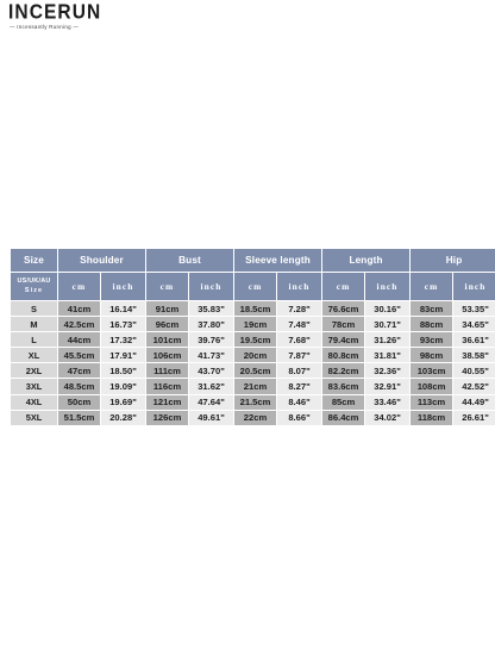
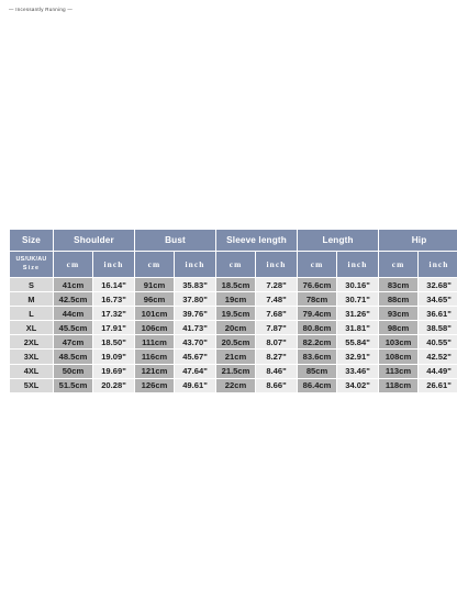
- INCERUN
  Size	Shoulder	Bust	Sleeve length	Length	Hip
  	cm	inch	cm	inch	cm	inch	cm	inch	cm	inch
- S	41cm	16.14"	91cm	35.83"	18.5cm	7.28"	76.6cm	30.16"	83cm	53.35"
+ S	41cm	16.14"	91cm	35.83"	18.5cm	7.28"	76.6cm	30.16"	83cm	32.68"
  M	42.5cm	16.73"	96cm	37.80"	19cm	7.48"	78cm	30.71"	88cm	34.65"
  L	44cm	17.32"	101cm	39.76"	19.5cm	7.68"	79.4cm	31.26"	93cm	36.61"
  XL	45.5cm	17.91"	106cm	41.73"	20cm	7.87"	80.8cm	31.81"	98cm	38.58"
- 2XL	47cm	18.50"	111cm	43.70"	20.5cm	8.07"	82.2cm	32.36"	103cm	40.55"
+ 2XL	47cm	18.50"	111cm	43.70"	20.5cm	8.07"	82.2cm	55.84"	103cm	40.55"
- 3XL	48.5cm	19.09"	116cm	31.62"	21cm	8.27"	83.6cm	32.91"	108cm	42.52"
+ 3XL	48.5cm	19.09"	116cm	45.67"	21cm	8.27"	83.6cm	32.91"	108cm	42.52"
  4XL	50cm	19.69"	121cm	47.64"	21.5cm	8.46"	85cm	33.46"	113cm	44.49"
  5XL	51.5cm	20.28"	126cm	49.61"	22cm	8.66"	86.4cm	34.02"	118cm	26.61"
